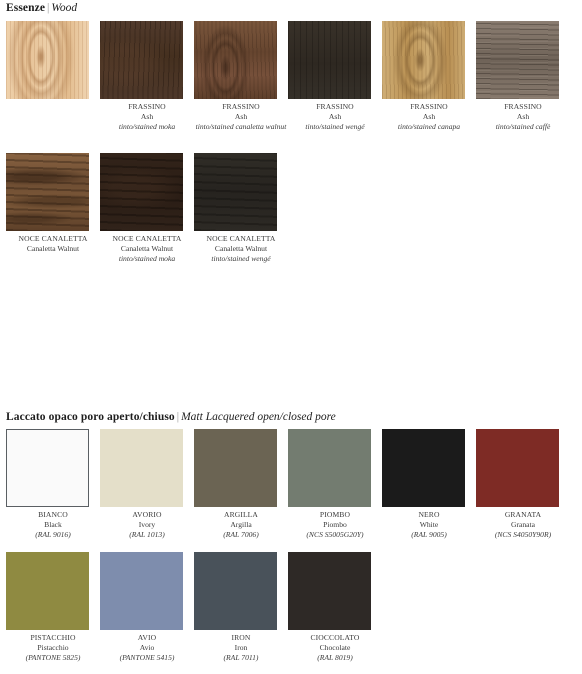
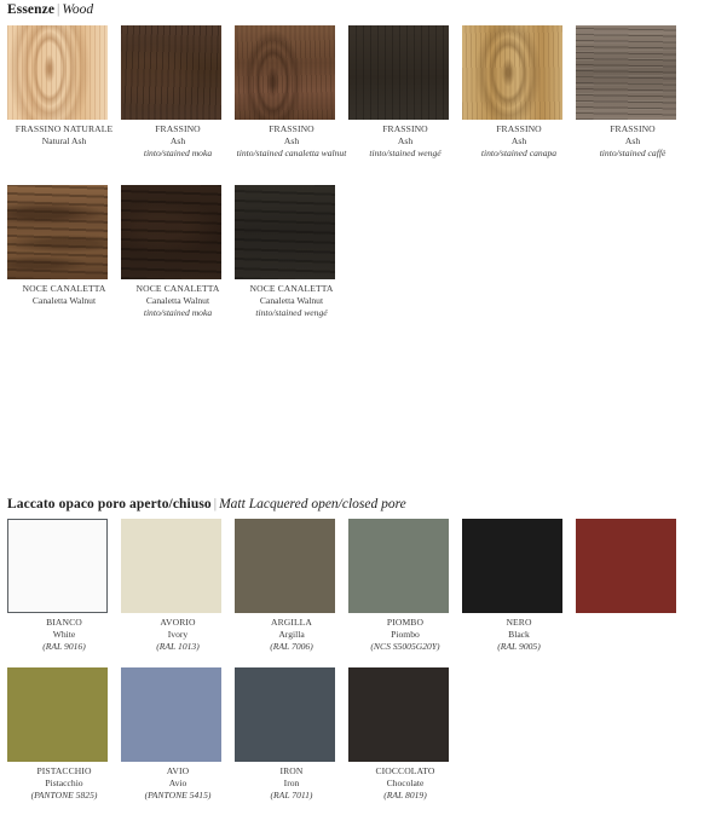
  Essenze | Wood
+ FRASSINO NATURALE
+ Natural Ash
  FRASSINO
  Ash
  tinto/stained moka
  FRASSINO
  Ash
  tinto/stained canaletta walnut
  FRASSINO
  Ash
  tinto/stained wengé
  FRASSINO
  Ash
  tinto/stained canapa
  FRASSINO
  Ash
  tinto/stained caffè
  NOCE CANALETTA
  Canaletta Walnut
  NOCE CANALETTA
  Canaletta Walnut
  tinto/stained moka
  NOCE CANALETTA
  Canaletta Walnut
  tinto/stained wengé
  Laccato opaco poro aperto/chiuso | Matt Lacquered open/closed pore
  BIANCO
- Black
+ White
  (RAL 9016)
  AVORIO
  Ivory
  (RAL 1013)
  ARGILLA
  Argilla
  (RAL 7006)
  PIOMBO
  Piombo
  (NCS S5005G20Y)
  NERO
- White
+ Black
  (RAL 9005)
- GRANATA
- Granata
- (NCS S4050Y90R)
  PISTACCHIO
  Pistacchio
  (PANTONE 5825)
  AVIO
  Avio
  (PANTONE 5415)
  IRON
  Iron
  (RAL 7011)
  CIOCCOLATO
  Chocolate
  (RAL 8019)
